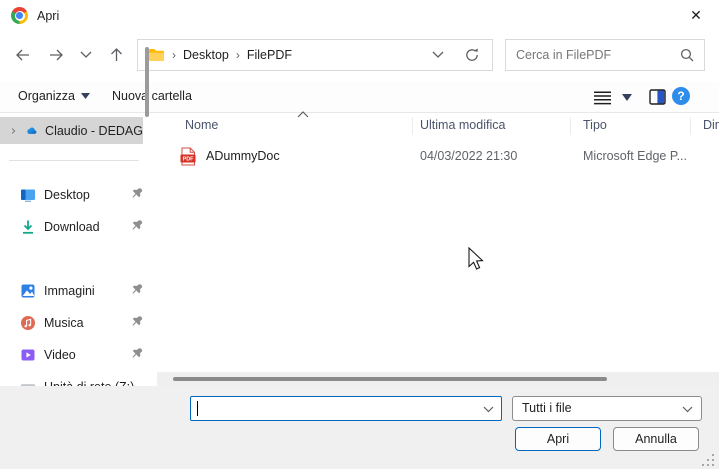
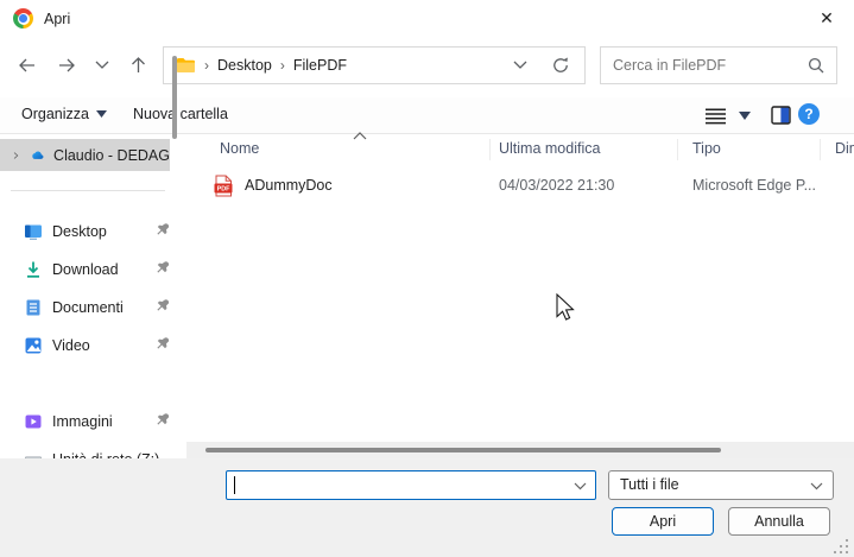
  Apri
  ✕
  ›
  Desktop
  ›
  FilePDF
  Cerca in FilePDF
  Organizza
  Nuov cartella
  ?
  Claudio - DEDAG
  Desktop
  Download
+ Documenti
- Immagini
+ Video
- Musica
- Video
+ Immagini
  Nome
  Ultima modifica
  Tipo
  ADummyDoc
  04/03/2022 21:30
  Microsoft Edge P...
  Tutti i file
  Apri
  Annulla
